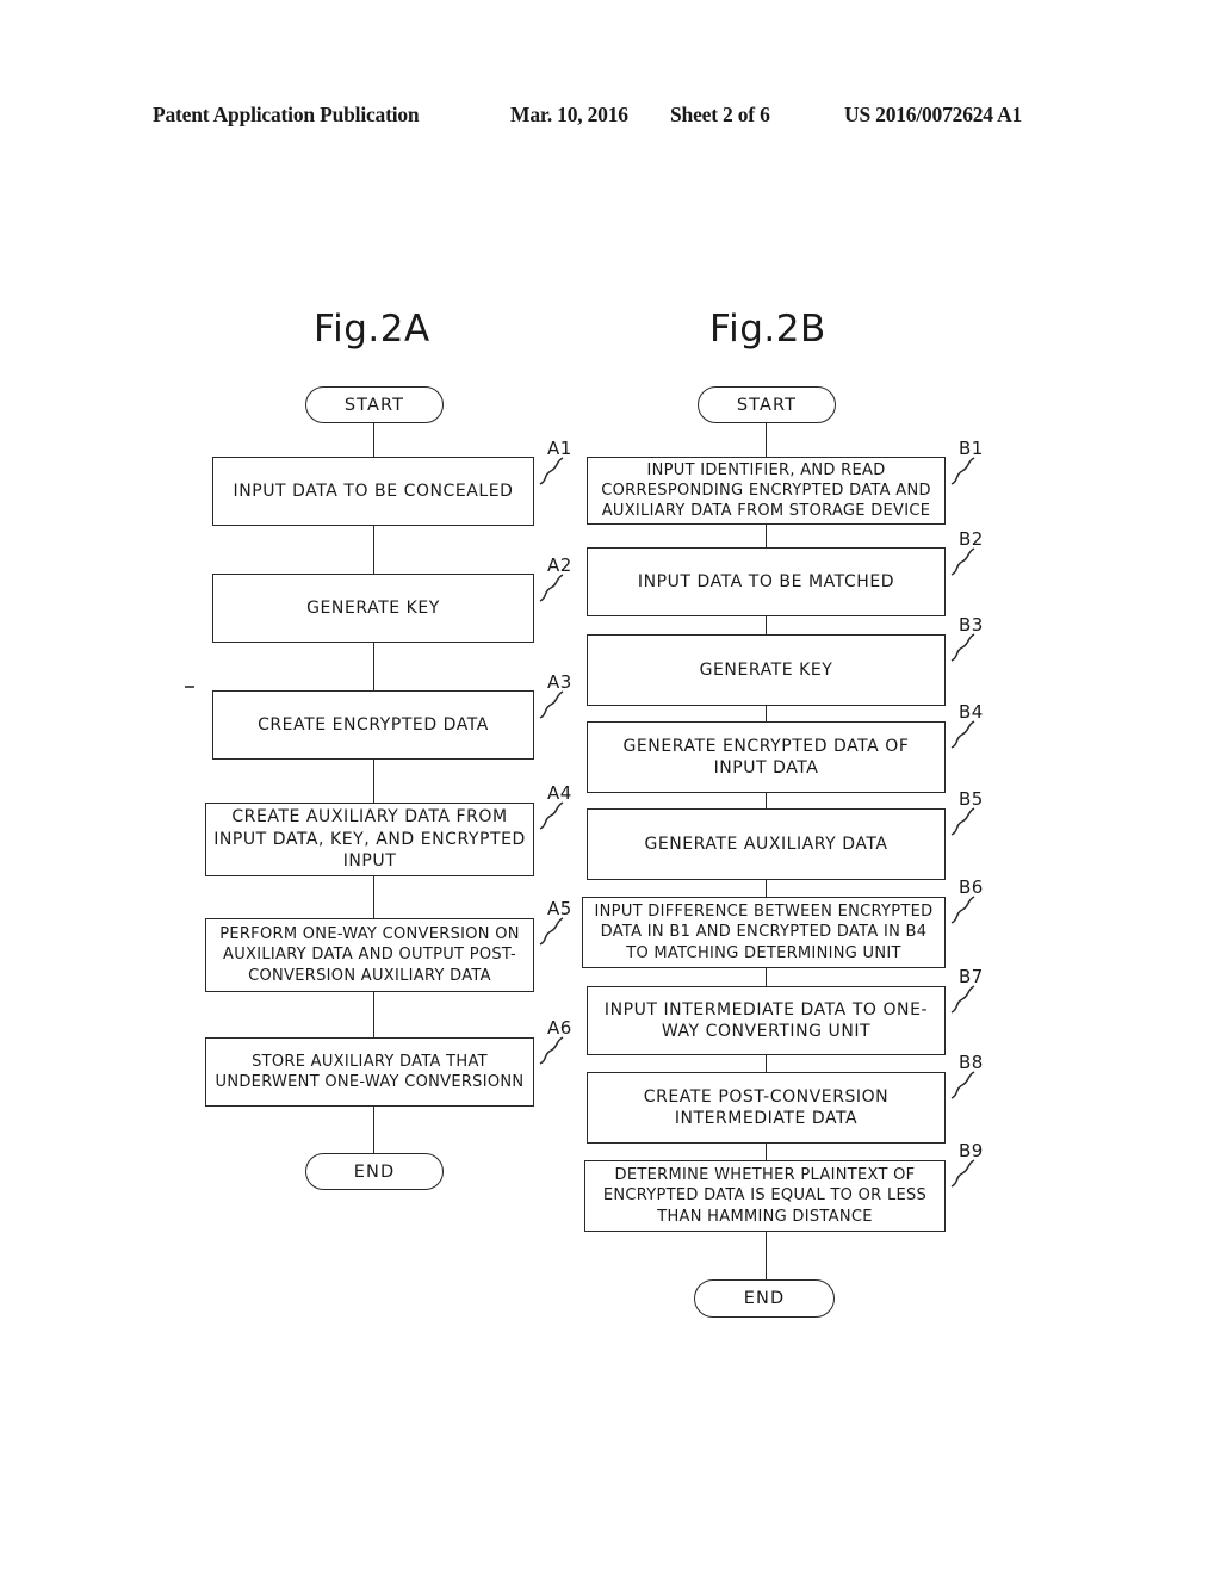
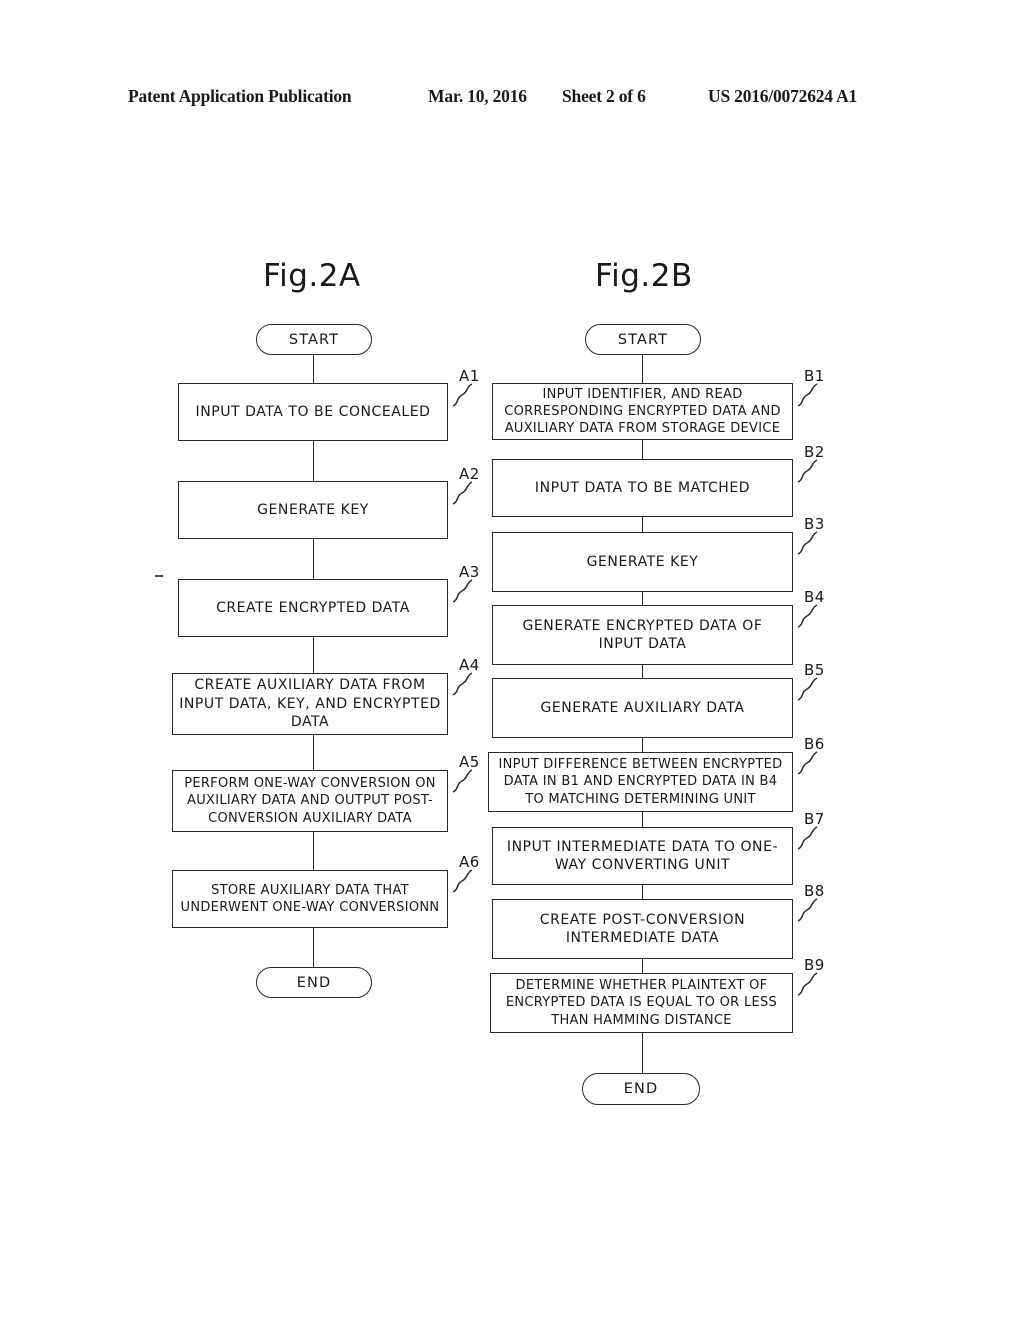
  Patent Application Publication
  Mar. 10, 2016
  Sheet 2 of 6
  US 2016/0072624 A1
  Fig.2A
  START
  INPUT DATA TO BE CONCEALED
  A1
  GENERATE KEY
  A2
  CREATE ENCRYPTED DATA
  A3
- CREATE AUXILIARY DATA FROM INPUT DATA, KEY, AND ENCRYPTED INPUT
+ CREATE AUXILIARY DATA FROM INPUT DATA, KEY, AND ENCRYPTED DATA
  A4
  PERFORM ONE-WAY CONVERSION ON AUXILIARY DATA AND OUTPUT POST-CONVERSION AUXILIARY DATA
  A5
  STORE AUXILIARY DATA THAT UNDERWENT ONE-WAY CONVERSIONN
  A6
  END
  Fig.2B
  START
  INPUT IDENTIFIER, AND READ CORRESPONDING ENCRYPTED DATA AND AUXILIARY DATA FROM STORAGE DEVICE
  B1
  INPUT DATA TO BE MATCHED
  B2
  GENERATE KEY
  B3
  GENERATE ENCRYPTED DATA OF INPUT DATA
  B4
  GENERATE AUXILIARY DATA
  B5
  INPUT DIFFERENCE BETWEEN ENCRYPTED DATA IN B1 AND ENCRYPTED DATA IN B4 TO MATCHING DETERMINING UNIT
  B6
  INPUT INTERMEDIATE DATA TO ONE-WAY CONVERTING UNIT
  B7
  CREATE POST-CONVERSION INTERMEDIATE DATA
  B8
  DETERMINE WHETHER PLAINTEXT OF ENCRYPTED DATA IS EQUAL TO OR LESS THAN HAMMING DISTANCE
  B9
  END
